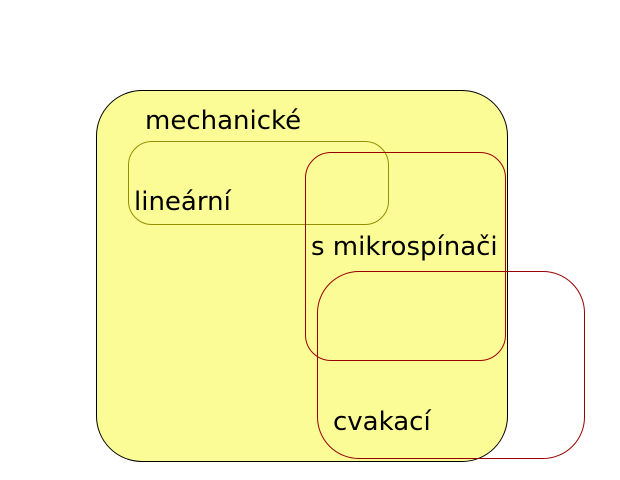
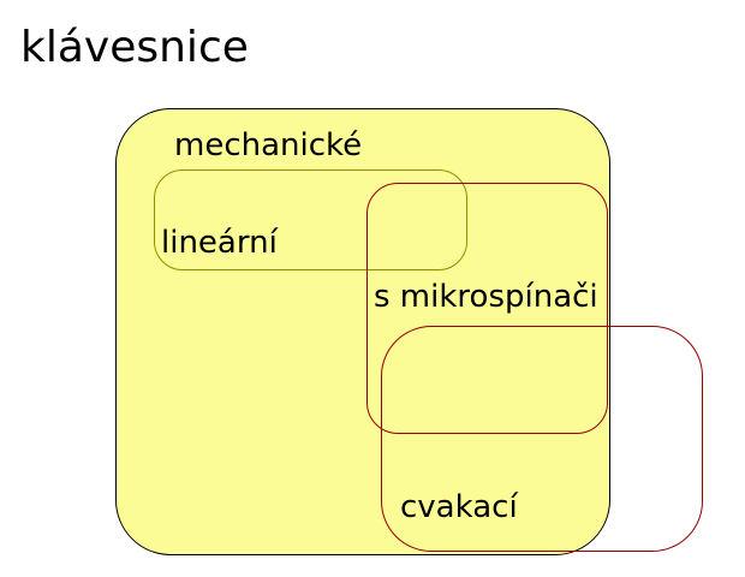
+ klávesnice
  mechanické
  lineární
  s mikrospínači
  cvakací
